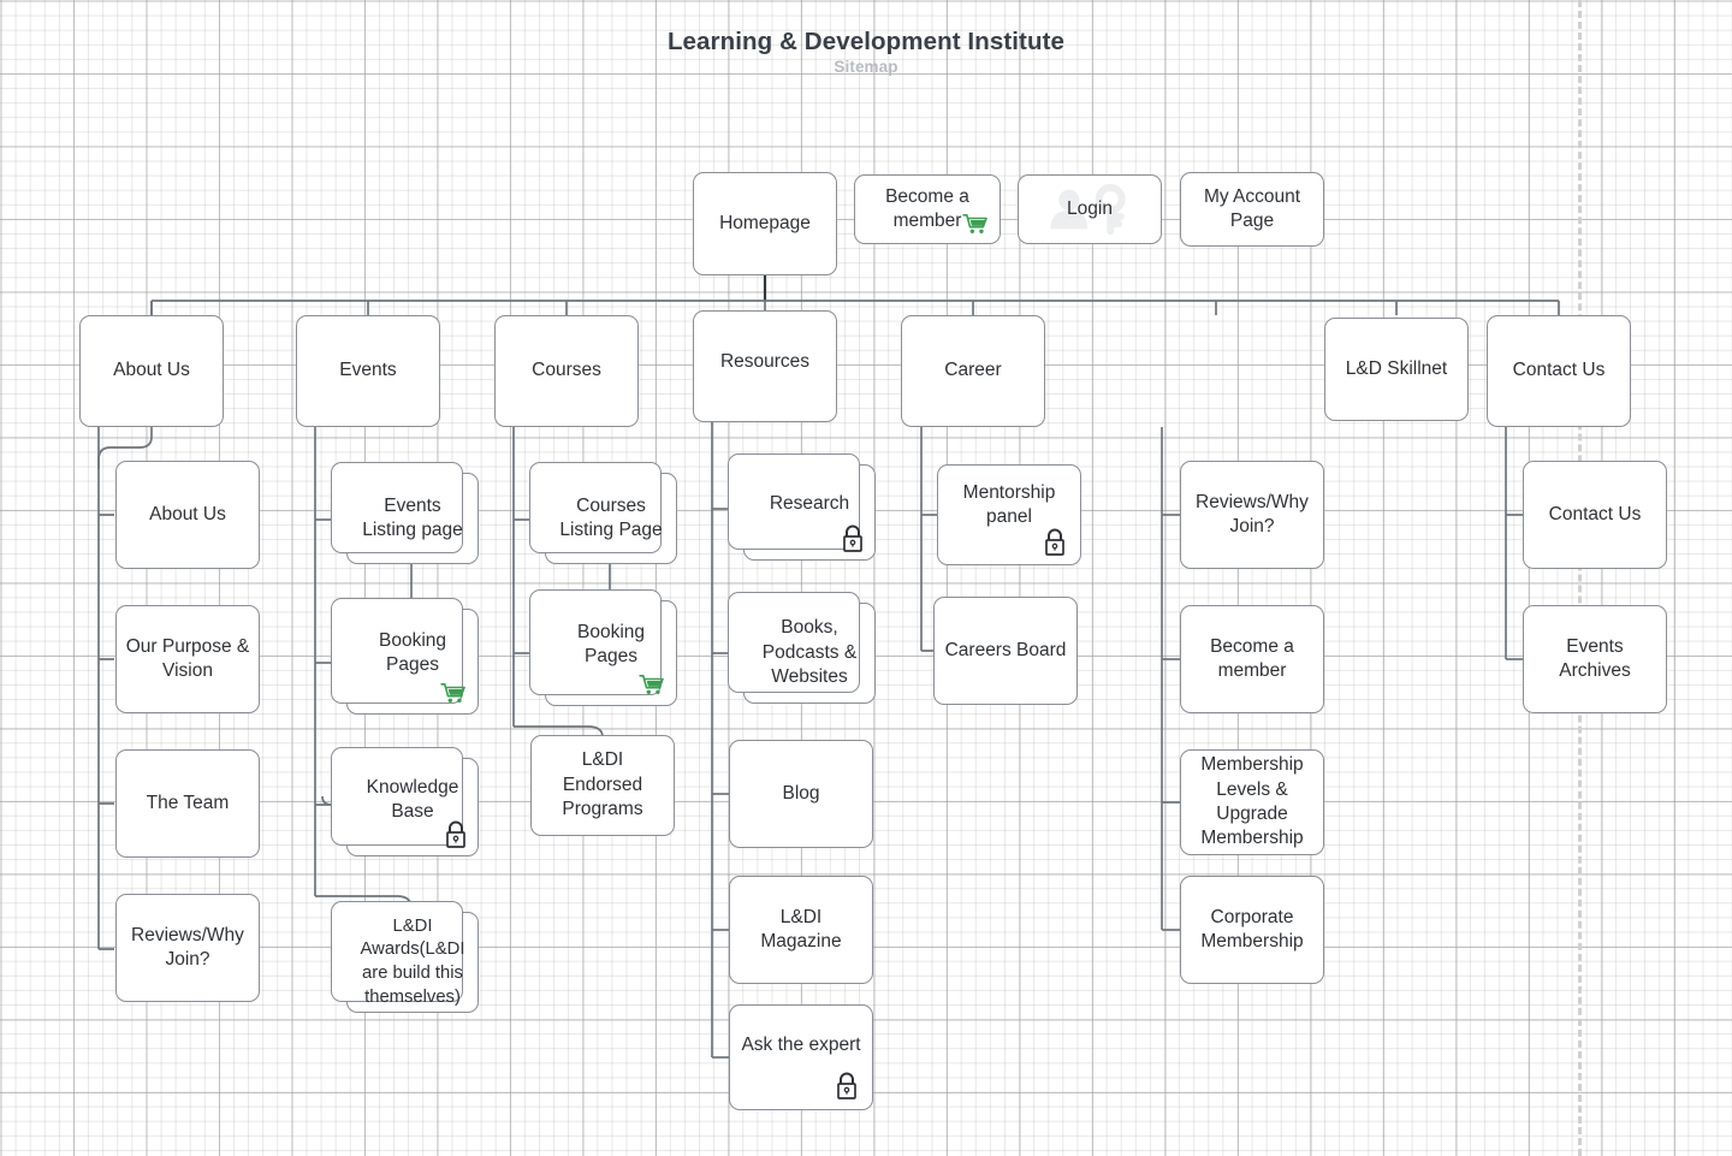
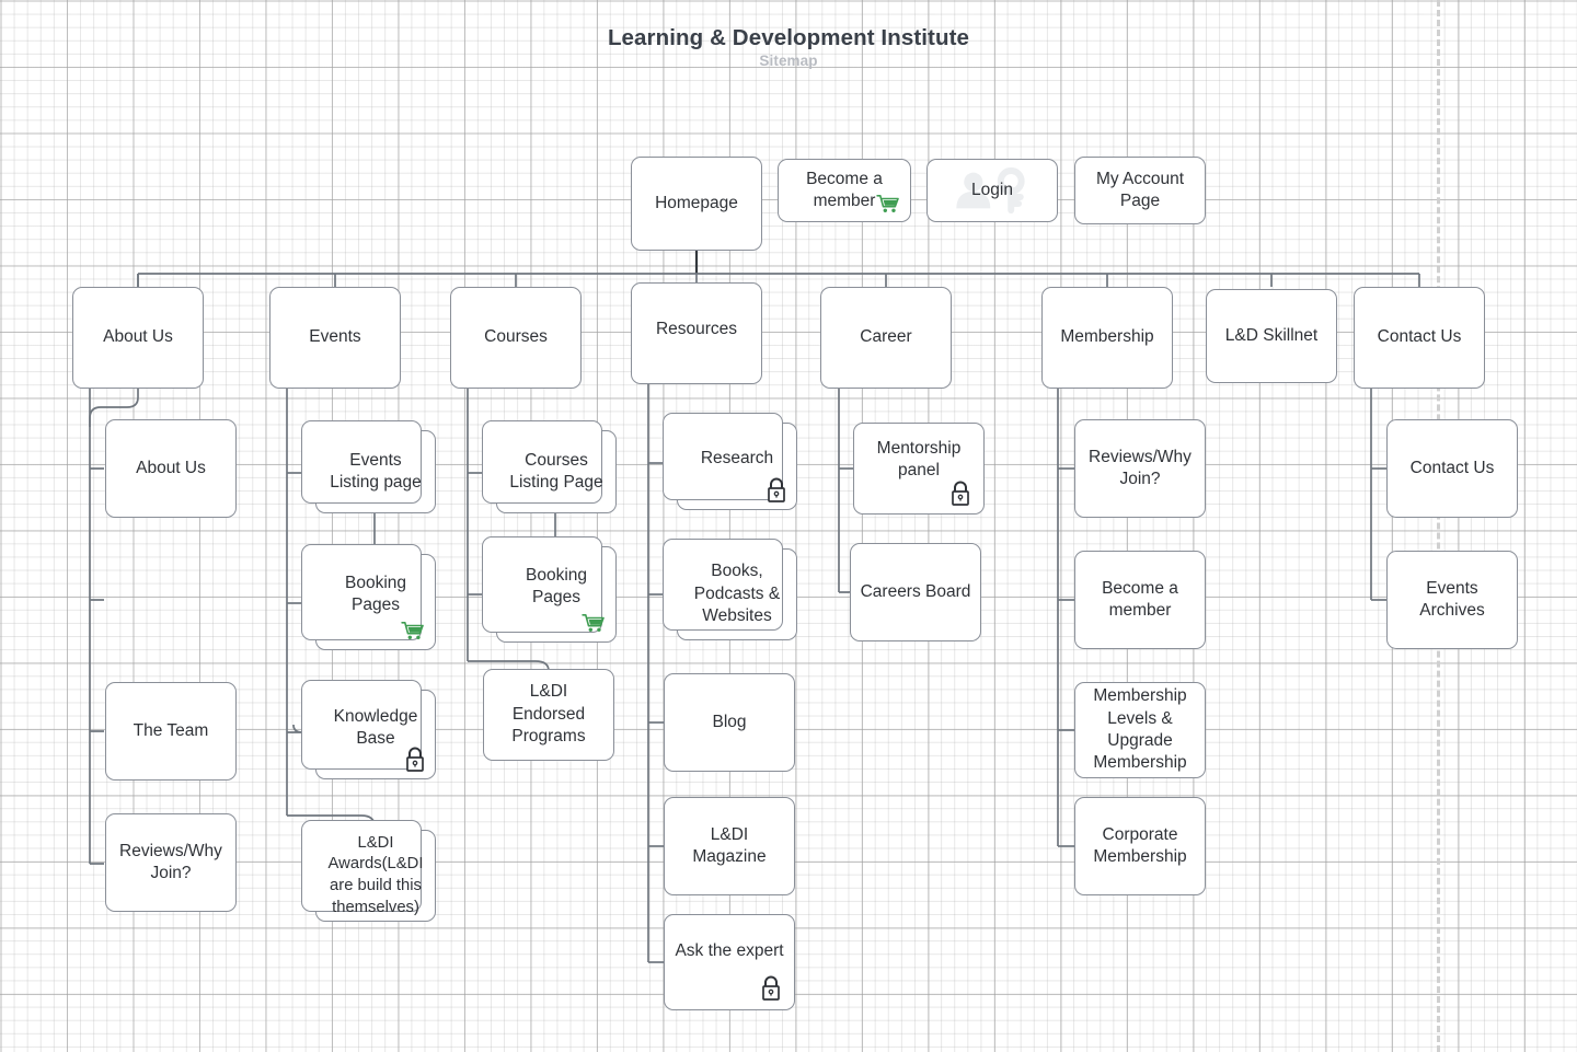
  Learning & Development Institute
  Sitemap
  Homepage
  Become a member
  Login
  My Account Page
  About Us
  Events
  Courses
  Resources
  Career
+ Membership
  L&D Skillnet
  Contact Us
  About Us
- Our Purpose & Vision
  The Team
  Reviews/Why Join?
  Events Listing page
  Booking Pages
  Knowledge Base
  L&DI Awards(L&DI are build this themselves)
  Courses Listing Page
  Booking Pages
  L&DI Endorsed Programs
  Research
  Books, Podcasts & Websites
  Blog
  L&DI Magazine
  Ask the expert
  Mentorship panel
  Careers Board
  Reviews/Why Join?
  Become a member
  Membership Levels & Upgrade Membership
  Corporate Membership
  Contact Us
  Events Archives
